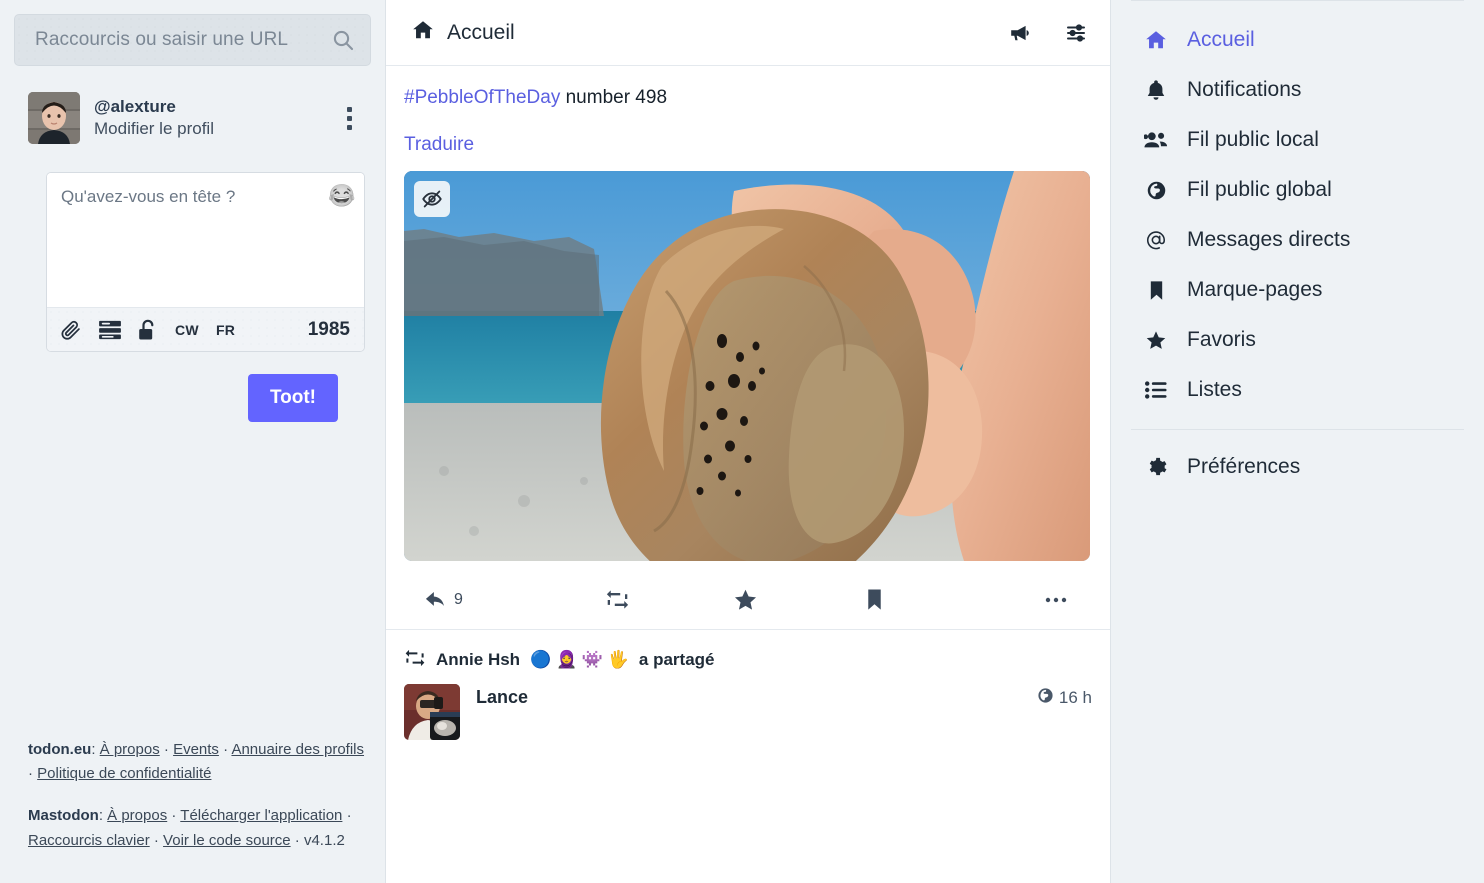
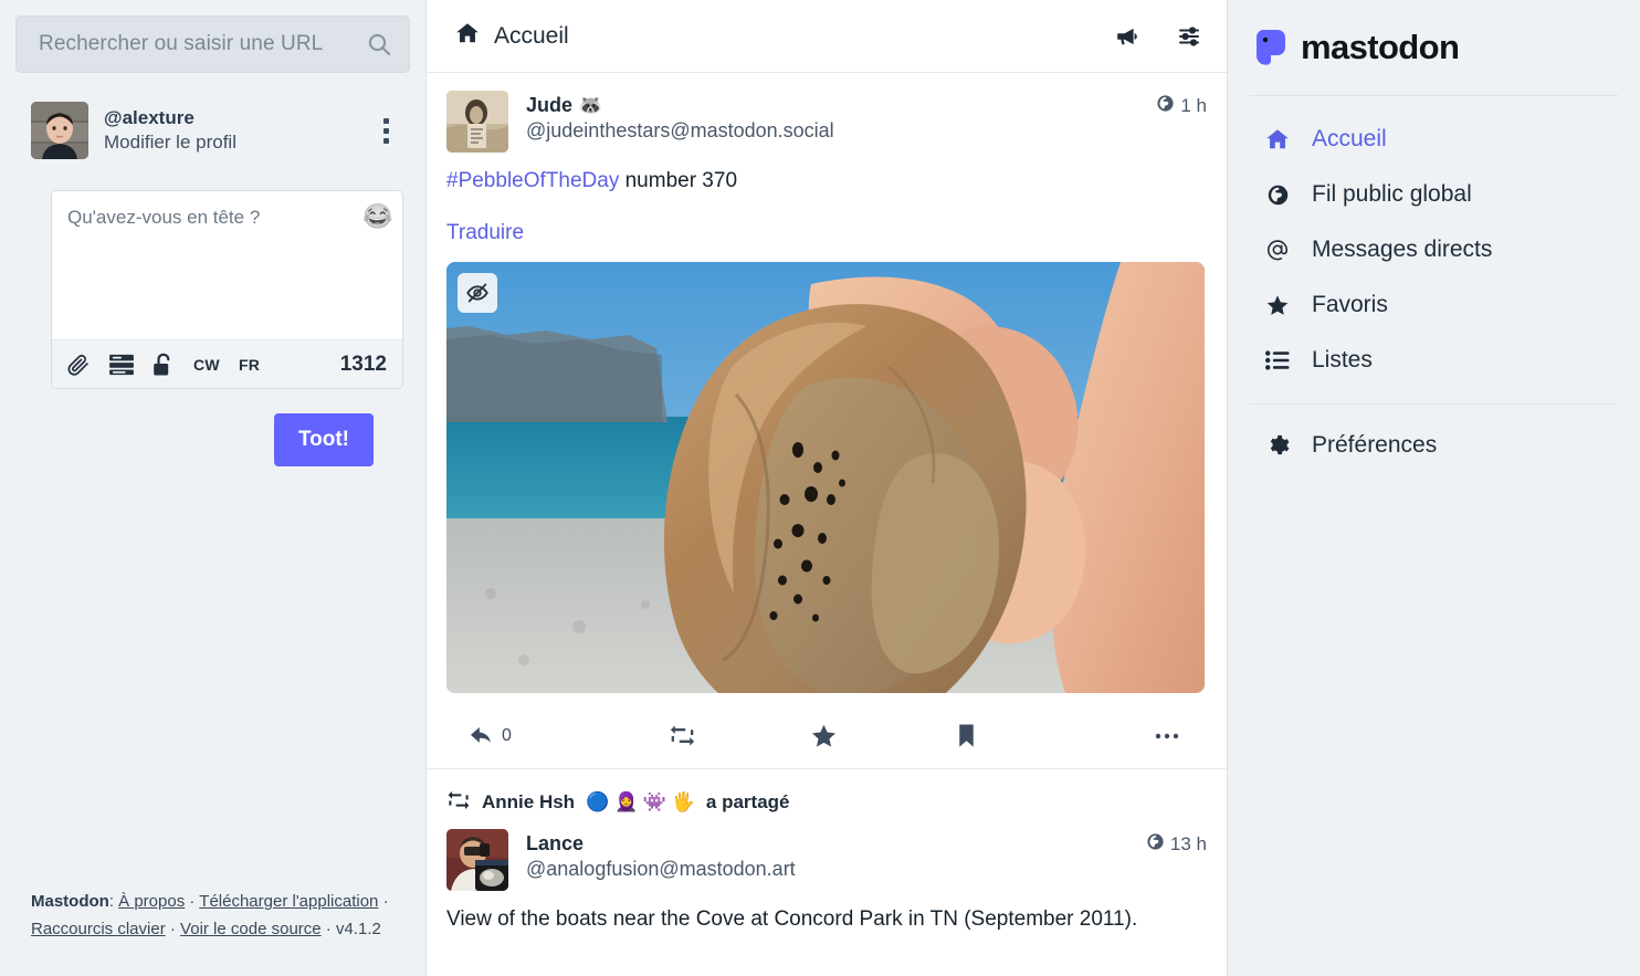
- Raccourcis ou saisir une URL
+ Rechercher ou saisir une URL
  @alexture
  Modifier le profil
  Qu'avez-vous en tête ?
  😂
  CW
  FR
- 1985
+ 1312
  Toot!
- todon.eu: À propos · Events · Annuaire des profils · Politique de confidentialité
  Mastodon: À propos · Télécharger l'application · Raccourcis clavier · Voir le code source · v4.1.2
  Accueil
+ Jude 🦝
+ @judeinthestars@mastodon.social
+ 1 h
- #PebbleOfTheDay number 498
+ #PebbleOfTheDay number 370
  Traduire
- 9
+ 0
  Annie Hsh
  🔵 🧕 👾 🖐
  a partagé
  Lance
+ @analogfusion@mastodon.art
- 16 h
+ 13 h
+ View of the boats near the Cove at Concord Park in TN (September 2011).
+ mastodon
  Accueil
- Notifications
- Fil public local
  Fil public global
  Messages directs
- Marque-pages
  Favoris
  Listes
  Préférences
